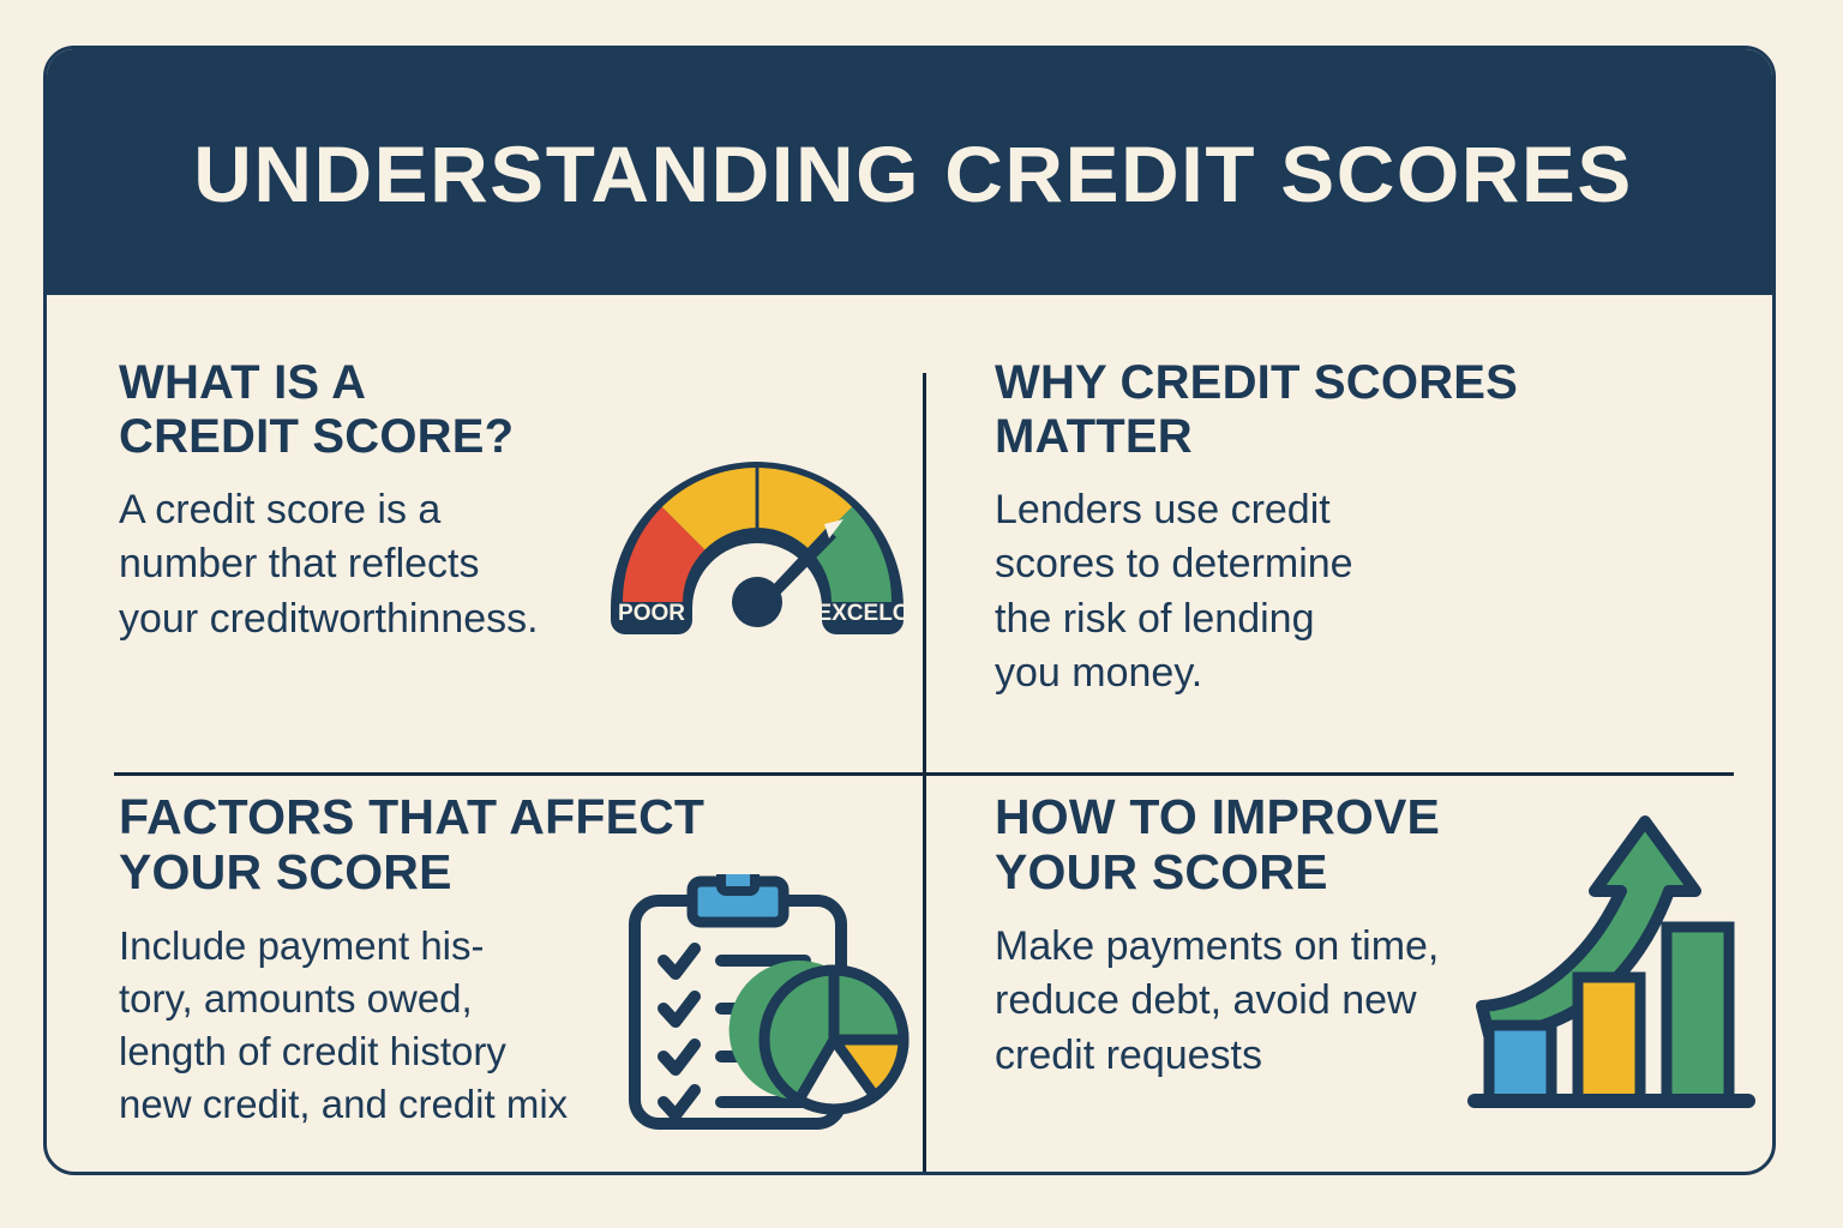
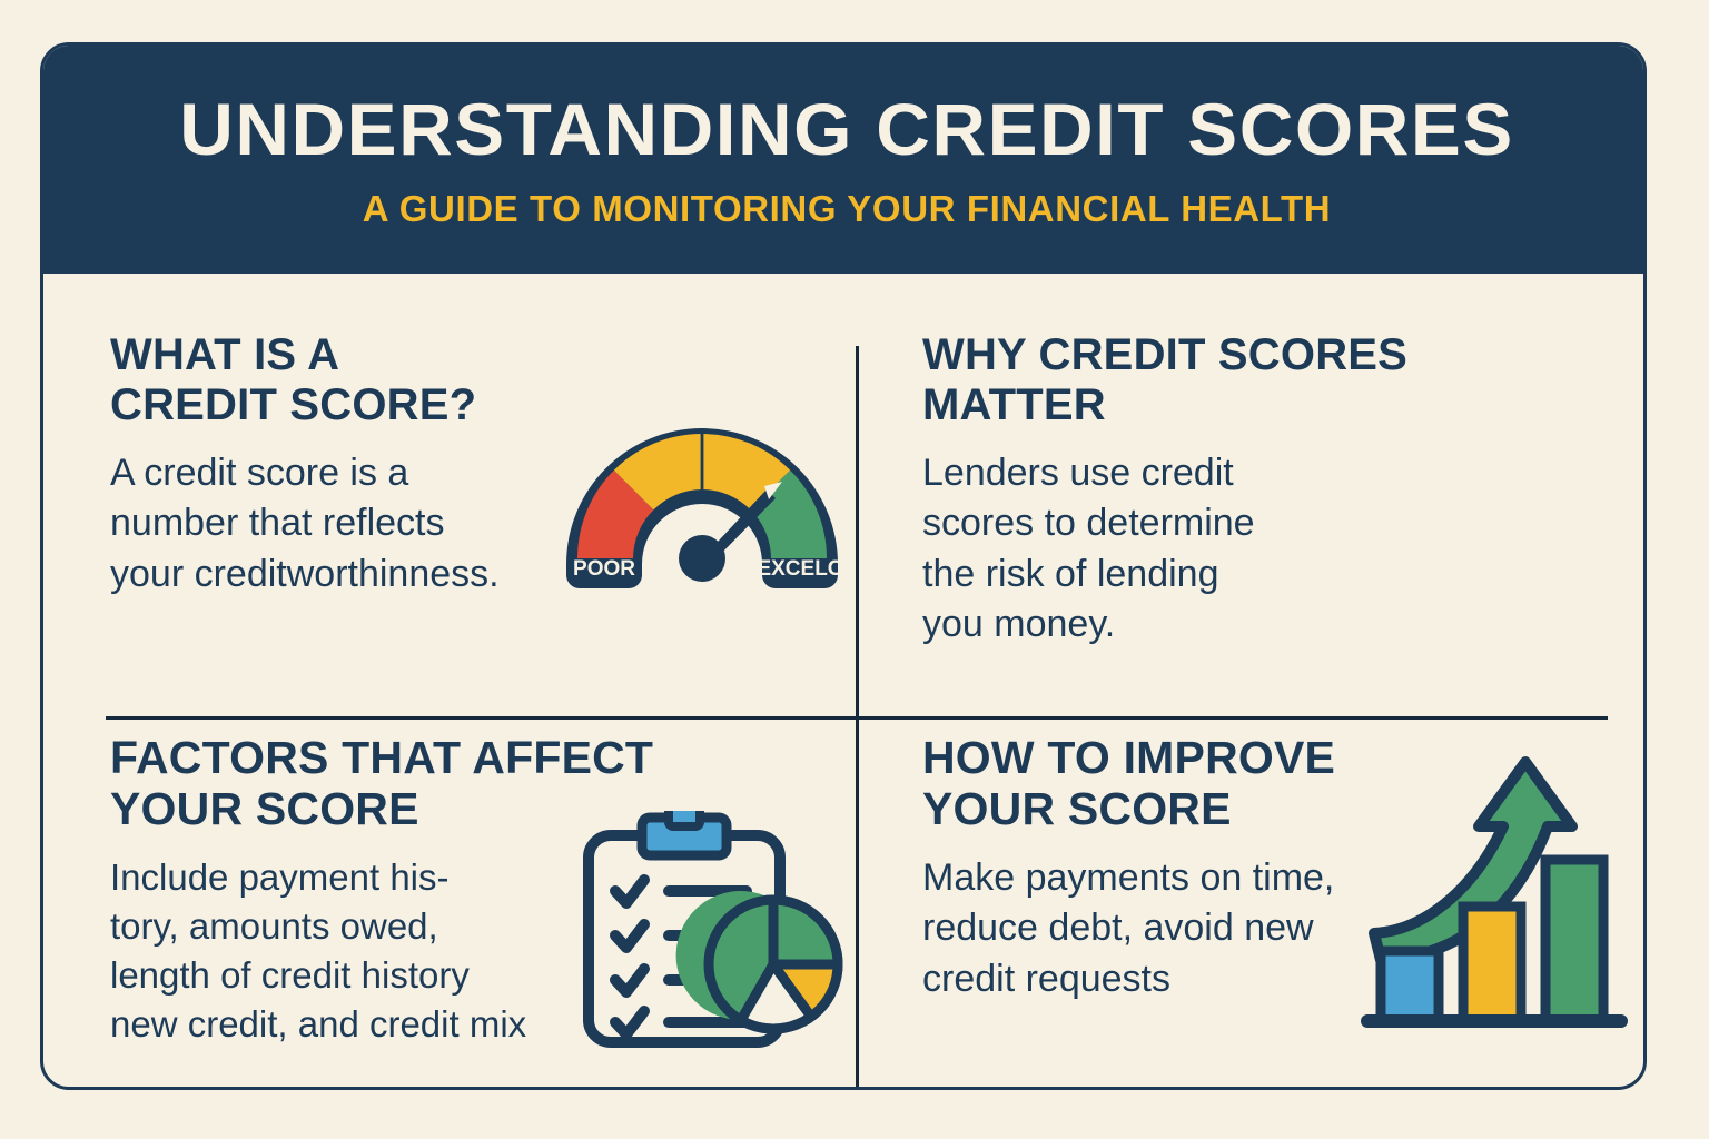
  UNDERSTANDING CREDIT SCORES
+ A GUIDE TO MONITORING YOUR FINANCIAL HEALTH
  WHAT IS A
  CREDIT SCORE?
  A credit score is a
  number that reflects
  your creditworthinness.
  POOR
  EXCELC
  WHY CREDIT SCORES
  MATTER
  Lenders use credit
  scores to determine
  the risk of lending
  you money.
  FACTORS THAT AFFECT
  YOUR SCORE
  Include payment his-
  tory, amounts owed,
  length of credit history
  new credit, and credit mix
  HOW TO IMPROVE
  YOUR SCORE
  Make payments on time,
  reduce debt, avoid new
  credit requests
